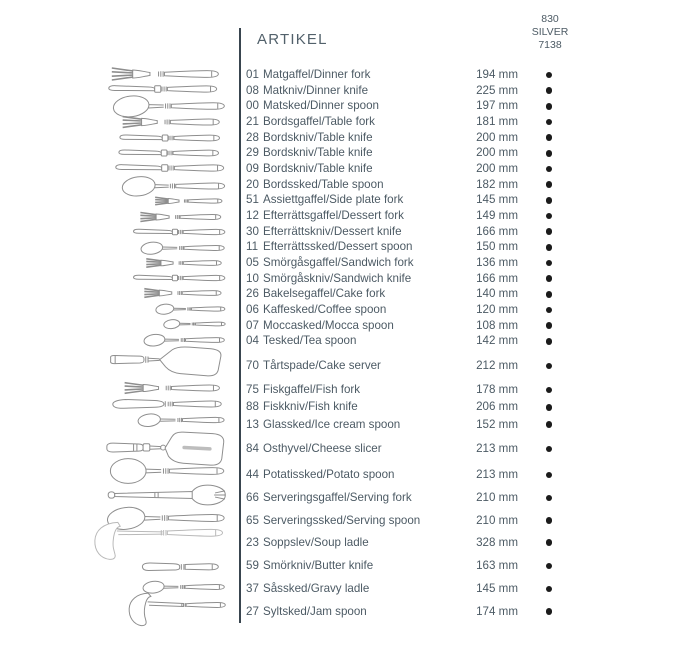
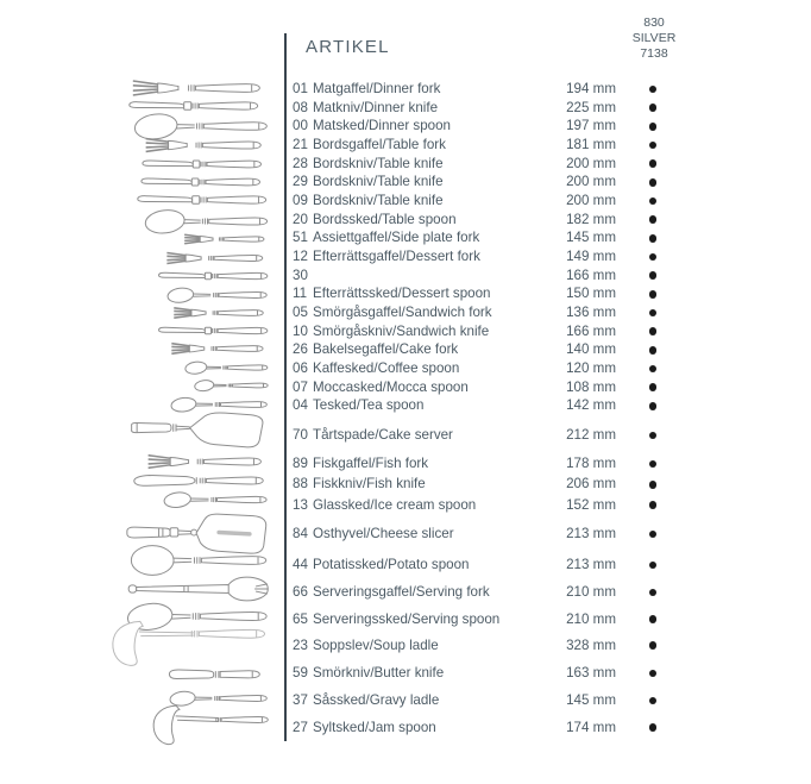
  ARTIKEL
  830
  SILVER
  7138
  01
  Matgaffel/Dinner fork
  194 mm
  08
  Matkniv/Dinner knife
  225 mm
  00
  Matsked/Dinner spoon
  197 mm
  21
  Bordsgaffel/Table fork
  181 mm
  28
  Bordskniv/Table knife
  200 mm
  29
  Bordskniv/Table knife
  200 mm
  09
  Bordskniv/Table knife
  200 mm
  20
  Bordssked/Table spoon
  182 mm
  51
  Assiettgaffel/Side plate fork
  145 mm
  12
  Efterrättsgaffel/Dessert fork
  149 mm
  30
- Efterrättskniv/Dessert knife
  166 mm
  11
  Efterrättssked/Dessert spoon
  150 mm
  05
  Smörgåsgaffel/Sandwich fork
  136 mm
  10
  Smörgåskniv/Sandwich knife
  166 mm
  26
  Bakelsegaffel/Cake fork
  140 mm
  06
  Kaffesked/Coffee spoon
  120 mm
  07
  Moccasked/Mocca spoon
  108 mm
  04
  Tesked/Tea spoon
  142 mm
  70
  Tårtspade/Cake server
  212 mm
- 75
+ 89
  Fiskgaffel/Fish fork
  178 mm
  88
  Fiskkniv/Fish knife
  206 mm
  13
  Glassked/Ice cream spoon
  152 mm
  84
  Osthyvel/Cheese slicer
  213 mm
  44
  Potatissked/Potato spoon
  213 mm
  66
  Serveringsgaffel/Serving fork
  210 mm
  65
  Serveringssked/Serving spoon
  210 mm
  23
  Soppslev/Soup ladle
  328 mm
  59
  Smörkniv/Butter knife
  163 mm
  37
  Såssked/Gravy ladle
  145 mm
  27
  Syltsked/Jam spoon
  174 mm
